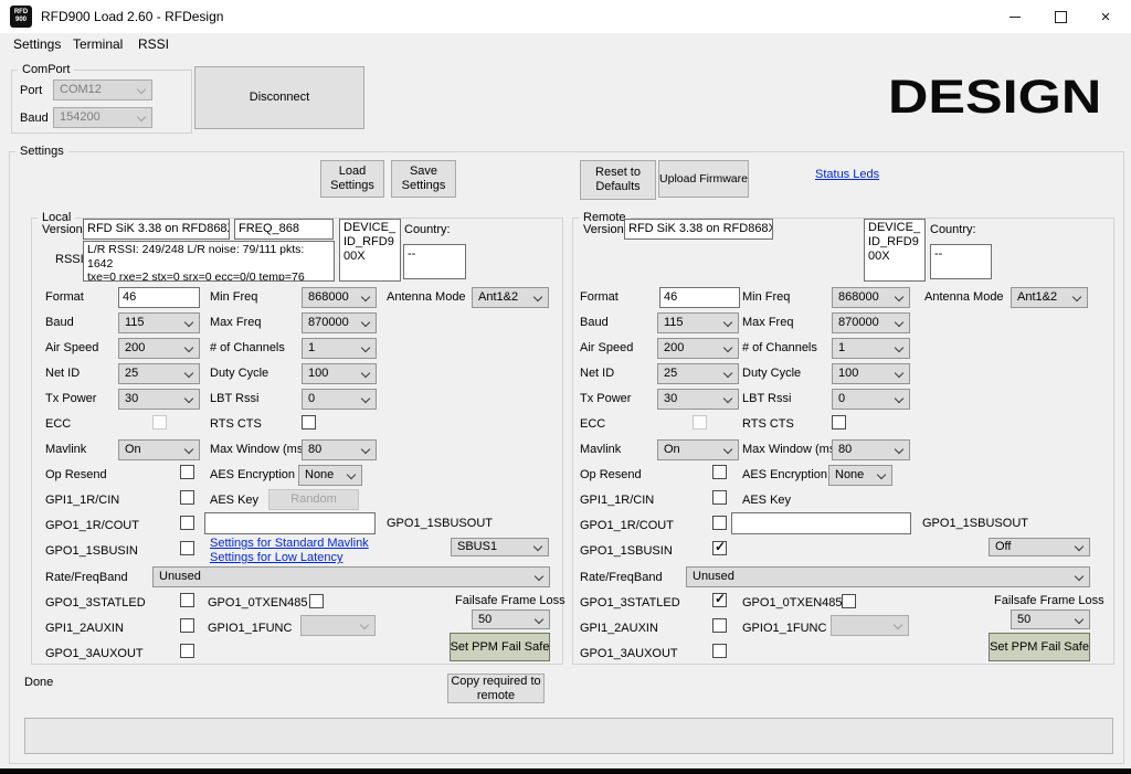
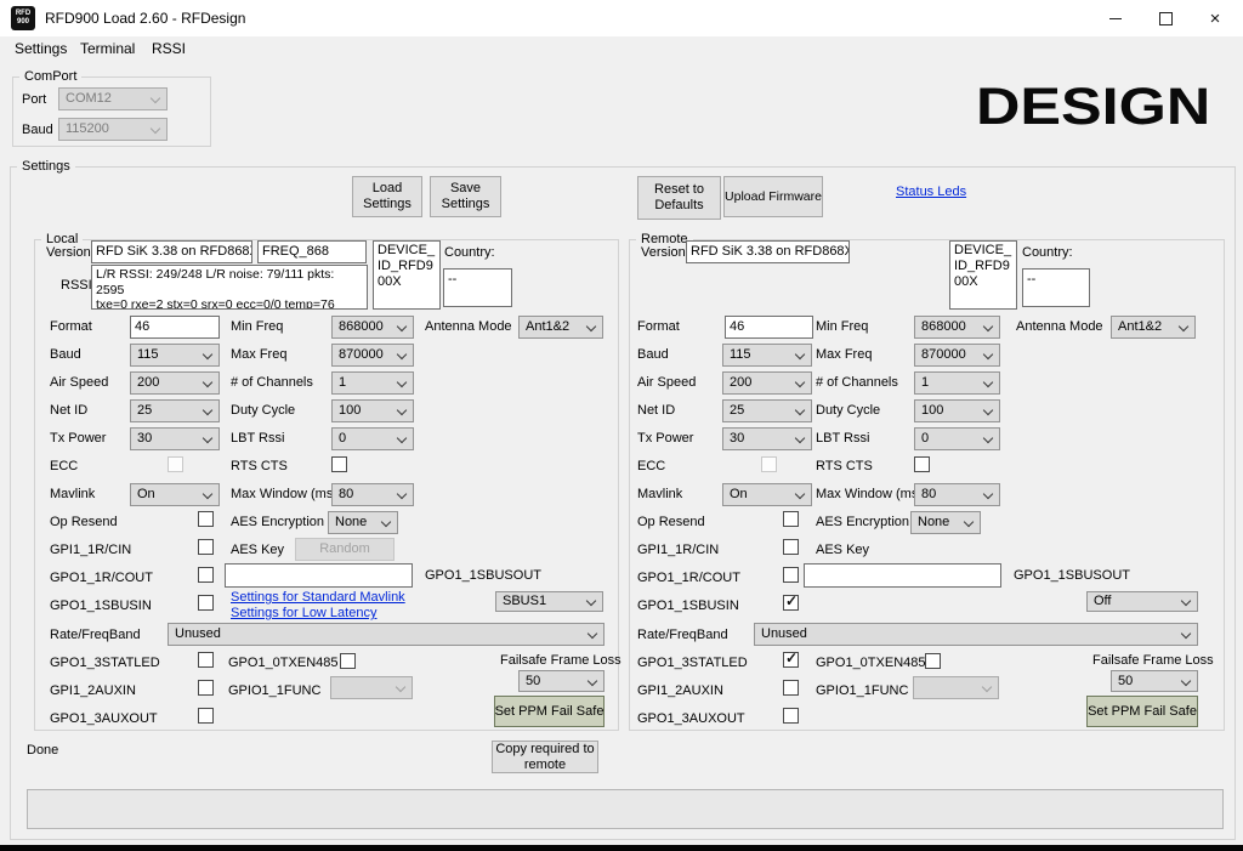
  RFD900 Load 2.60 - RFDesign
  ×
  Settings
  Terminal
  RSSI
  ComPort
  Port
  COM12
  Baud
- 154200
+ 115200
- Disconnect
  DESIGN
  Settings
  Load Settings
  Save Settings
  Reset to Defaults
  Upload Firmware
  Status Leds
  Local
  Version
  RFD SiK 3.38 on RFD868
  FREQ_868
  DEVICE_ID_RFD900X
  Country:
  --
  RSS
- L/R RSSI: 249/248 L/R noise: 79/111 pkts: 1642
+ L/R RSSI: 249/248 L/R noise: 79/111 pkts: 2595
  txe=0 rxe=2 stx=0 srx=0 ecc=0/0 temp=76
  Format
  46
  Baud
  115
  Air Speed
  200
  Net ID
  25
  Tx Power
  30
  ECC
  Mavlink
  On
  Op Resend
  GPI1_1R/CIN
  GPO1_1R/COUT
  GPO1_1SBUSIN
  Rate/FreqBand
  Unused
  GPO1_3STATLED
  GPI1_2AUXIN
  GPO1_3AUXOUT
  Min Freq
  868000
  Max Freq
  870000
  # of Channels
  1
  Duty Cycle
  100
  LBT Rssi
  0
  RTS CTS
  Max Window (ms
  80
  AES Encryption
  None
  AES Key
  Random
  GPO1_1SBUSOUT
  Settings for Standard Mavlink
  Settings for Low Latency
  SBUS1
  Antenna Mode
  Ant1&2
  GPO1_0TXEN485
  GPIO1_1FUNC
  Failsafe Frame Loss
  50
  Set PPM Fail Safe
  Remote
  Version
  RFD SiK 3.38 on RFD868X
  DEVICE_ID_RFD900X
  Country:
  --
  Format
  46
  Baud
  115
  Air Speed
  200
  Net ID
  25
  Tx Power
  30
  ECC
  Mavlink
  On
  Op Resend
  GPI1_1R/CIN
  GPO1_1R/COUT
  GPO1_1SBUSIN
  Rate/FreqBand
  Unused
  GPO1_3STATLED
  GPI1_2AUXIN
  GPO1_3AUXOUT
  Min Freq
  868000
  Max Freq
  870000
  # of Channels
  1
  Duty Cycle
  100
  LBT Rssi
  0
  RTS CTS
  Max Window (m
  80
  AES Encryption
  None
  AES Key
  GPO1_1SBUSOUT
  Off
  Antenna Mode
  Ant1&2
  GPO1_0TXEN485
  GPIO1_1FUNC
  Failsafe Frame Loss
  50
  Set PPM Fail Safe
  Done
  Copy required to remote
